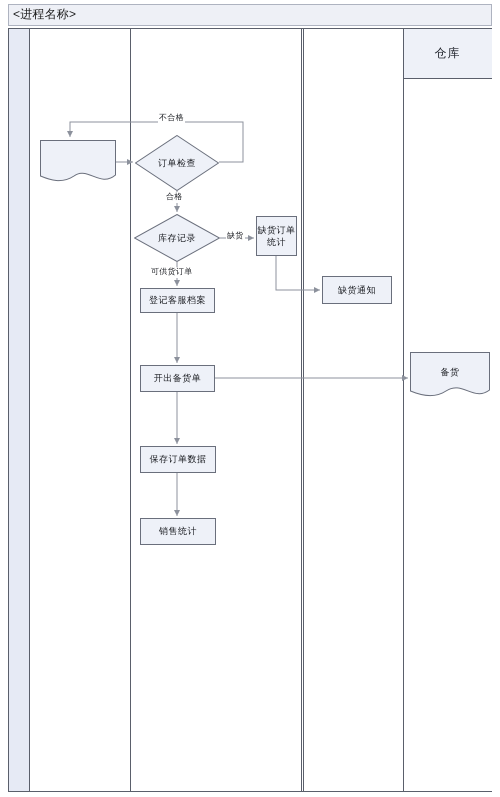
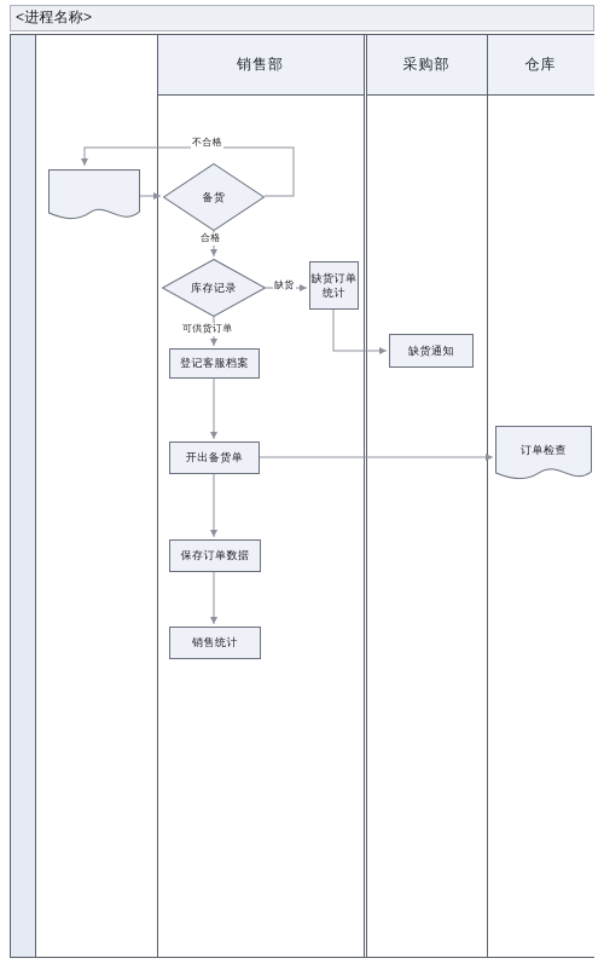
  <进程名称>
+ 销售部
+ 采购部
  仓库
- 订单检查
+ 备货
  库存记录
  缺货订单
  统计
  登记客服档案
  开出备货单
  保存订单数据
  销售统计
  缺货通知
- 备货
+ 订单检查
  不合格
  合格
  缺货
  可供货订单
